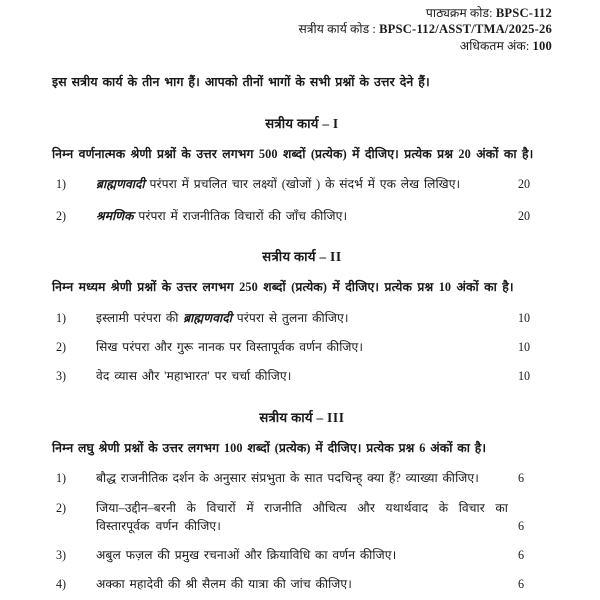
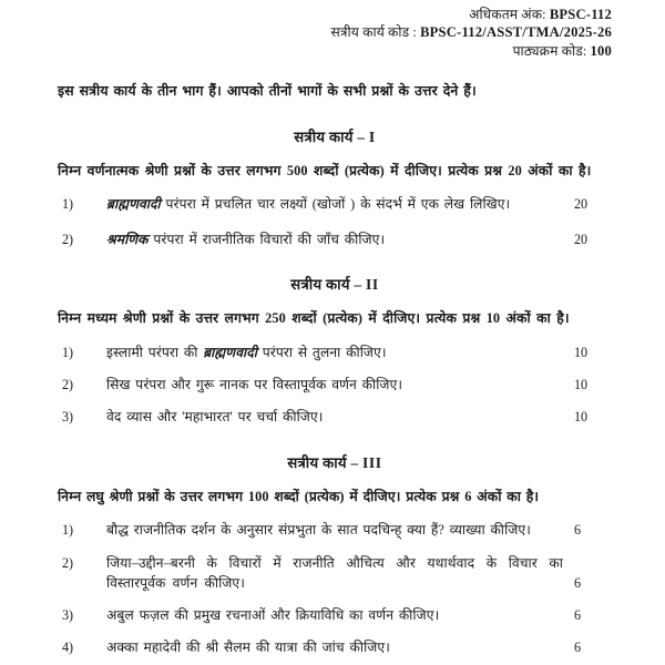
- पाठ्यक्रम कोड: BPSC-112
+ अधिकतम अंक: BPSC-112
  सत्रीय कार्य कोड : BPSC-112/ASST/TMA/2025-26
- अधिकतम अंक: 100
+ पाठ्यक्रम कोड: 100
  इस सत्रीय कार्य के तीन भाग हैं। आपको तीनों भागों के सभी प्रश्नों के उत्तर देने हैं।
  सत्रीय कार्य – I
  निम्न वर्णनात्मक श्रेणी प्रश्नों के उत्तर लगभग 500 शब्दों (प्रत्येक) में दीजिए। प्रत्येक प्रश्न 20 अंकों का है।
  1)
  ब्राह्मणवादी परंपरा में प्रचलित चार लक्ष्यों (खोजों ) के संदर्भ में एक लेख लिखिए।
  20
  2)
  श्रमणिक परंपरा में राजनीतिक विचारों की जाँच कीजिए।
  20
  सत्रीय कार्य – II
  निम्न मध्यम श्रेणी प्रश्नों के उत्तर लगभग 250 शब्दों (प्रत्येक) में दीजिए। प्रत्येक प्रश्न 10 अंकों का है।
  1)
  इस्लामी परंपरा की ब्राह्मणवादी परंपरा से तुलना कीजिए।
  10
  2)
  सिख परंपरा और गुरू नानक पर विस्तापूर्वक वर्णन कीजिए।
  10
  3)
  वेद व्यास और 'महाभारत' पर चर्चा कीजिए।
  10
  सत्रीय कार्य – III
  निम्न लघु श्रेणी प्रश्नों के उत्तर लगभग 100 शब्दों (प्रत्येक) में दीजिए। प्रत्येक प्रश्न 6 अंकों का है।
  1)
  बौद्ध राजनीतिक दर्शन के अनुसार संप्रभुता के सात पदचिन्ह् क्या हैं? व्याख्या कीजिए।
  6
  2)
  जिया–उद्दीन–बरनी के विचारों में राजनीति औचित्य और यथार्थवाद के विचार का विस्तारपूर्वक वर्णन कीजिए।
  6
  3)
  अबुल फज़ल की प्रमुख रचनाओं और क्रियाविधि का वर्णन कीजिए।
  6
  4)
  अक्का महादेवी की श्री सैलम की यात्रा की जांच कीजिए।
  6
